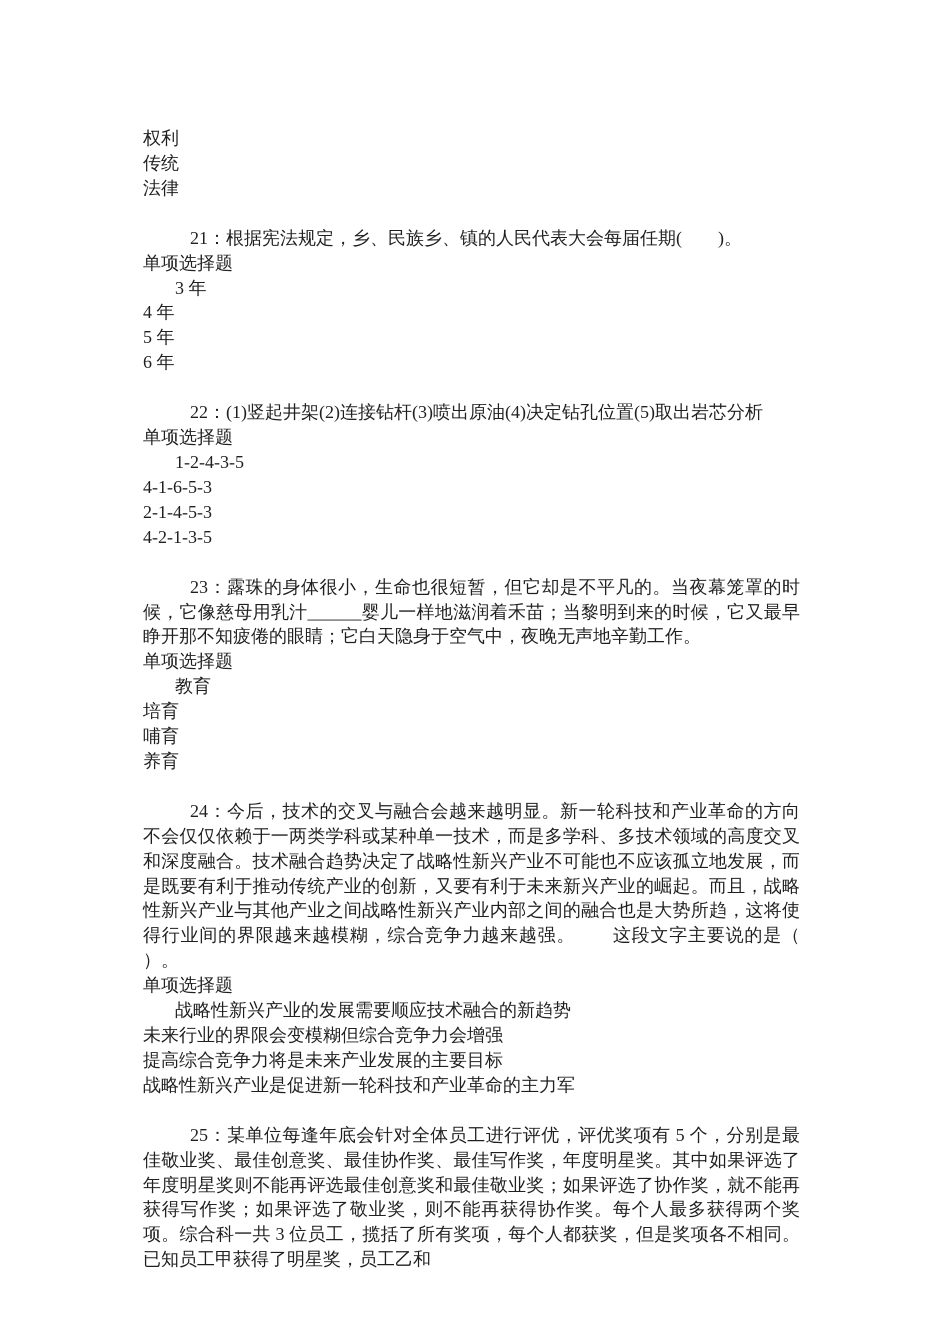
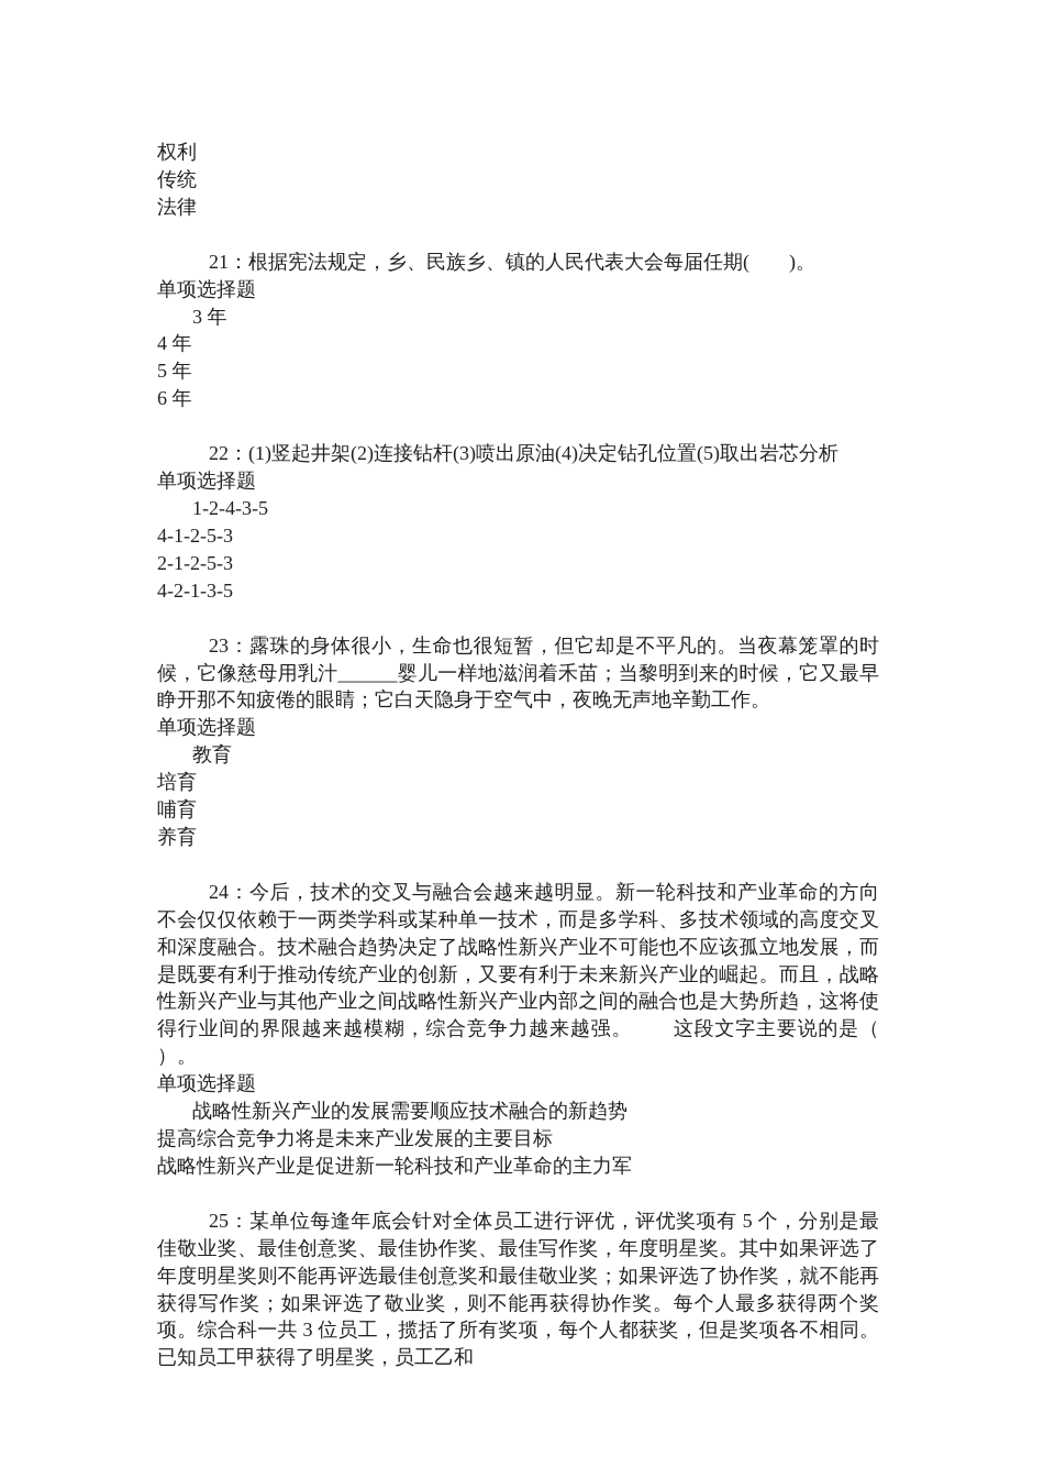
  权利
  传统
  法律
  21：根据宪法规定，乡、民族乡、镇的人民代表大会每届任期( )。
  单项选择题
  3 年
  4 年
  5 年
  6 年
  22：(1)竖起井架(2)连接钻杆(3)喷出原油(4)决定钻孔位置(5)取出岩芯分析
  单项选择题
  1-2-4-3-5
- 4-1-6-5-3
+ 4-1-2-5-3
- 2-1-4-5-3
+ 2-1-2-5-3
  4-2-1-3-5
  23：露珠的身体很小，生命也很短暂，但它却是不平凡的。当夜幕笼罩的时候，它像慈母用乳汁______婴儿一样地滋润着禾苗；当黎明到来的时候，它又最早睁开那不知疲倦的眼睛；它白天隐身于空气中，夜晚无声地辛勤工作。
  单项选择题
  教育
  培育
  哺育
  养育
  24：今后，技术的交叉与融合会越来越明显。新一轮科技和产业革命的方向不会仅仅依赖于一两类学科或某种单一技术，而是多学科、多技术领域的高度交叉和深度融合。技术融合趋势决定了战略性新兴产业不可能也不应该孤立地发展，而是既要有利于推动传统产业的创新，又要有利于未来新兴产业的崛起。而且，战略性新兴产业与其他产业之间战略性新兴产业内部之间的融合也是大势所趋，这将使得行业间的界限越来越模糊，综合竞争力越来越强。 这段文字主要说的是（ ）。
  单项选择题
  战略性新兴产业的发展需要顺应技术融合的新趋势
- 未来行业的界限会变模糊但综合竞争力会增强
  提高综合竞争力将是未来产业发展的主要目标
  战略性新兴产业是促进新一轮科技和产业革命的主力军
  25：某单位每逢年底会针对全体员工进行评优，评优奖项有 5 个，分别是最佳敬业奖、最佳创意奖、最佳协作奖、最佳写作奖，年度明星奖。其中如果评选了年度明星奖则不能再评选最佳创意奖和最佳敬业奖；如果评选了协作奖，就不能再获得写作奖；如果评选了敬业奖，则不能再获得协作奖。每个人最多获得两个奖项。综合科一共 3 位员工，揽括了所有奖项，每个人都获奖，但是奖项各不相同。已知员工甲获得了明星奖，员工乙和
